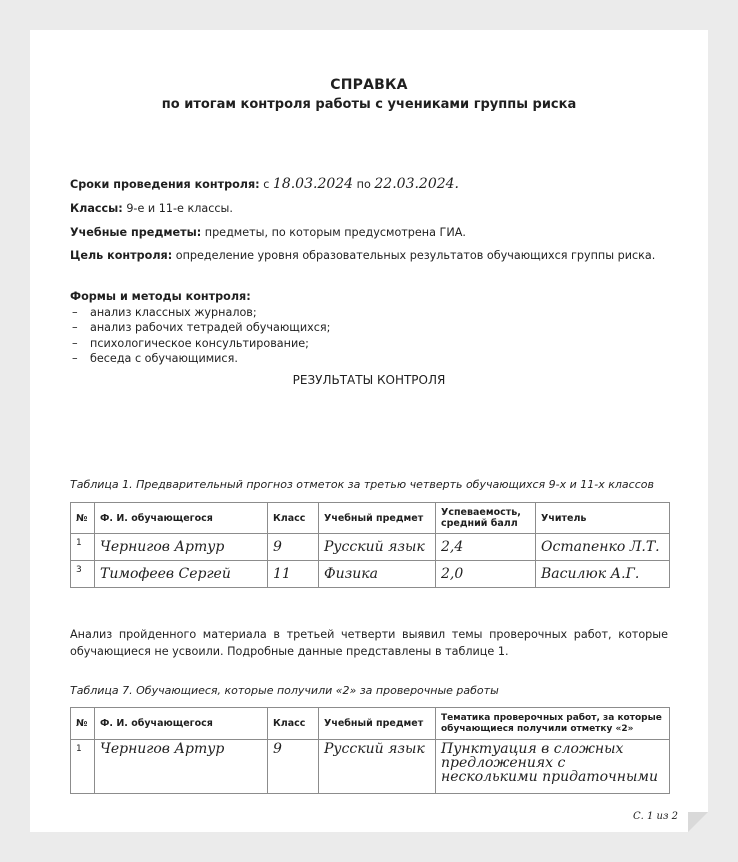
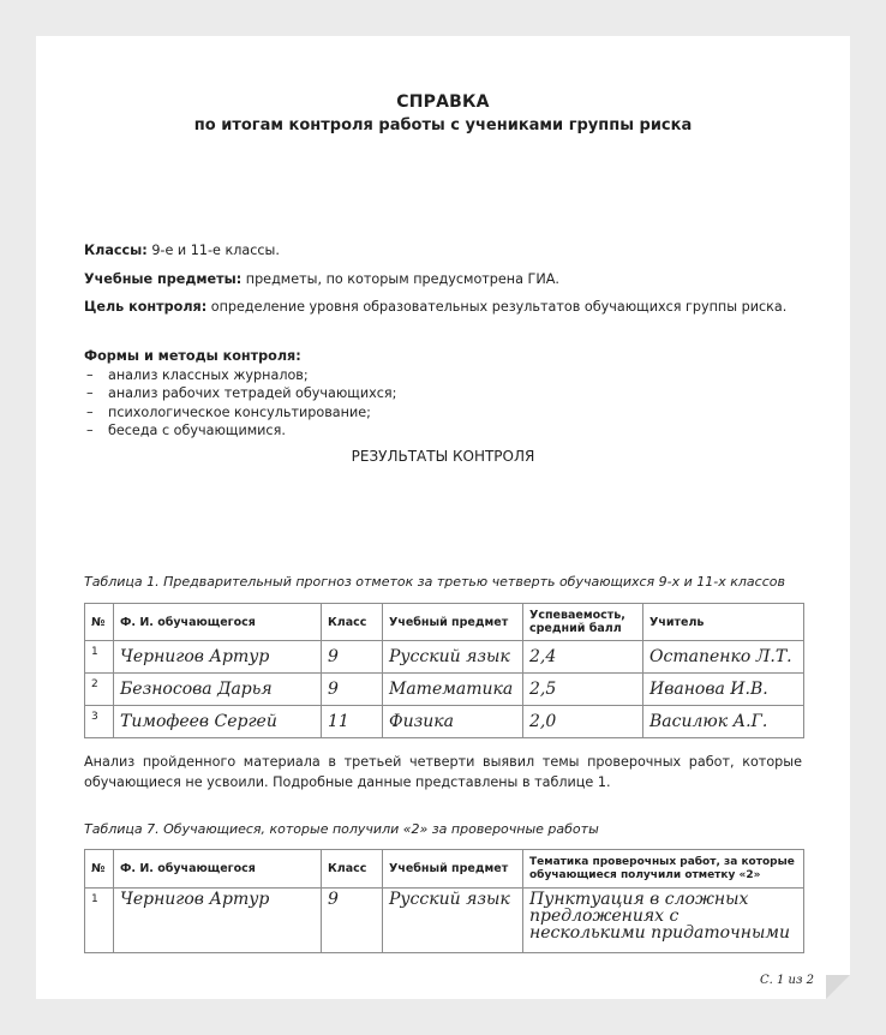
  СПРАВКА
  по итогам контроля работы с учениками группы риска
- Сроки проведения контроля: с 18.03.2024 по 22.03.2024.
  Классы: 9-е и 11-е классы.
  Учебные предметы: предметы, по которым предусмотрена ГИА.
  Цель контроля: определение уровня образовательных результатов обучающихся группы риска.
  Формы и методы контроля:
  –
  анализ классных журналов;
  –
  анализ рабочих тетрадей обучающихся;
  –
  психологическое консультирование;
  –
  беседа с обучающимися.
  РЕЗУЛЬТАТЫ КОНТРОЛЯ
  Таблица 1. Предварительный прогноз отметок за третью четверть обучающихся 9-х и 11-х классов
  №	Ф. И. обучающегося	Класс	Учебный предмет	Успеваемость, средний балл	Учитель
  1	Чернигов Артур	9	Русский язык	2,4	Остапенко Л.Т.
+ 2	Безносова Дарья	9	Математика	2,5	Иванова И.В.
  3	Тимофеев Сергей	11	Физика	2,0	Василюк А.Г.
  Анализ пройденного материала в третьей четверти выявил темы проверочных работ, которые обучающиеся не усвоили. Подробные данные представлены в таблице 1.
  Таблица 7. Обучающиеся, которые получили «2» за проверочные работы
  №	Ф. И. обучающегося	Класс	Учебный предмет	Тематика проверочных работ, за которые обучающиеся получили отметку «2»
  1	Чернигов Артур	9	Русский язык	Пунктуация в сложных предложениях с несколькими придаточными
  С. 1 из 2
